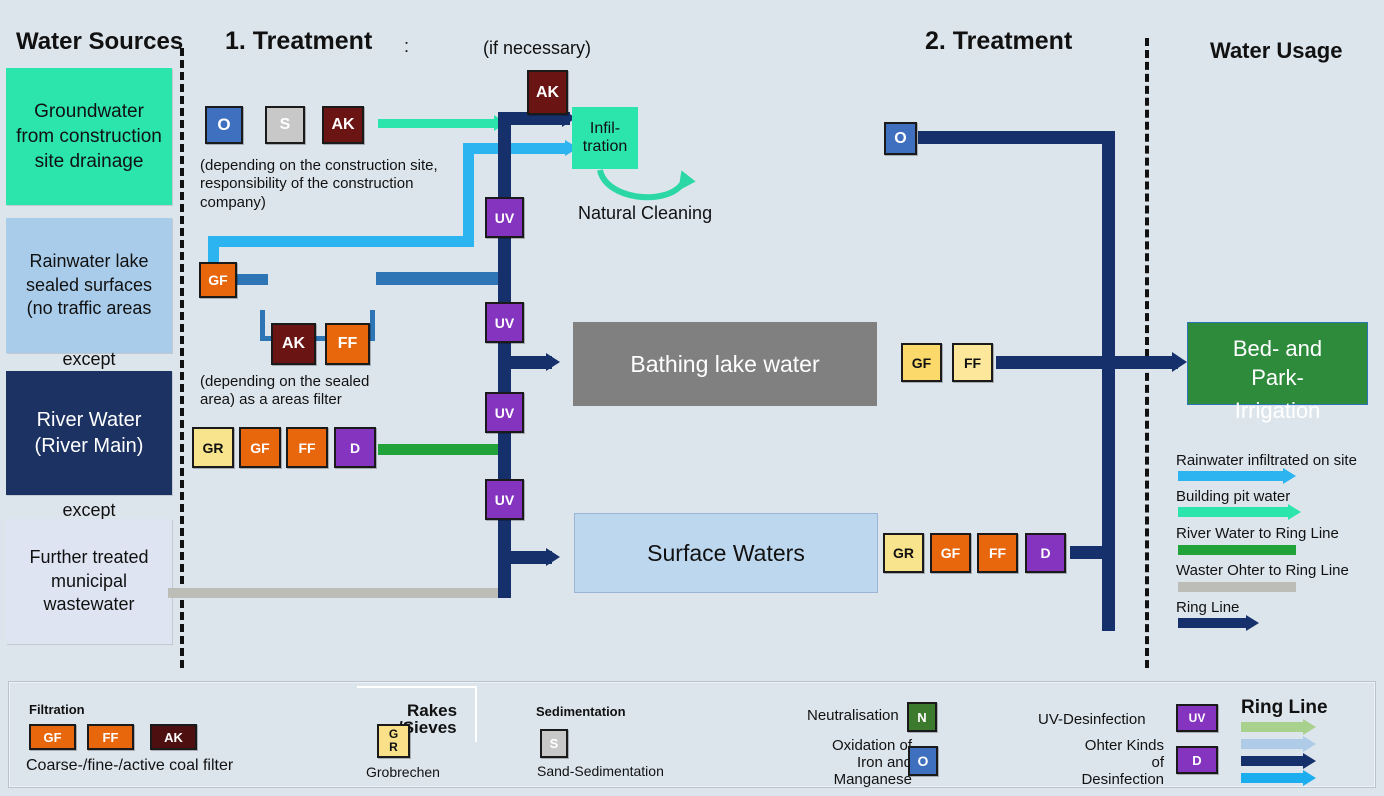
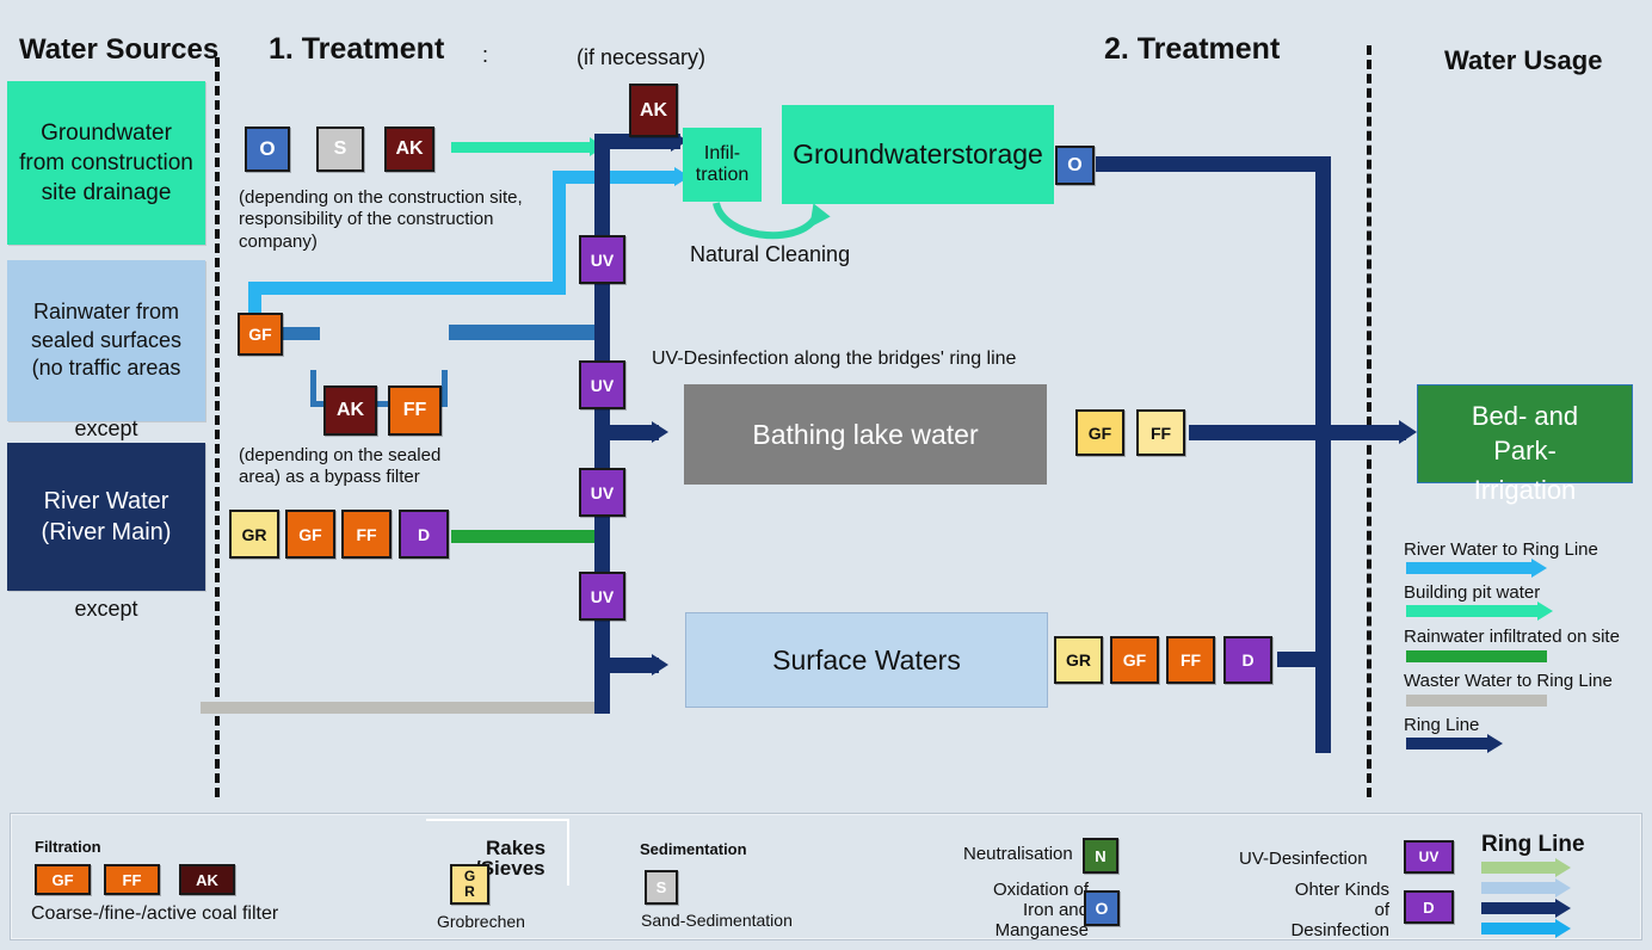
  Water Sources
  1. Treatment
  :
  (if necessary)
  2. Treatment
  Water Usage
  Groundwater from construction site drainage
- Rainwater lake sealed surfaces (no traffic areas
+ Rainwater from sealed surfaces (no traffic areas
  except
  River Water (River Main)
  except
- Further treated municipal wastewater
  O
  S
  AK
  (depending on the construction site, responsibility of the construction company)
  AK
  GF
  AK
  FF
- (depending on the sealed area) as a areas filter
+ (depending on the sealed area) as a bypass filter
  GR
  GF
  FF
  D
  UV
  UV
  UV
  UV
  Infil-
  tration
  Natural Cleaning
+ Groundwaterstorage
  O
+ UV-Desinfection along the bridges' ring line
  Bathing lake water
  Surface Waters
  GF
  FF
  GR
  GF
  FF
  D
  Bed- and
  Park-
  Irrigation
- Rainwater infiltrated on site
+ River Water to Ring Line
  Building pit water
- River Water to Ring Line
+ Rainwater infiltrated on site
- Waster Ohter to Ring Line
+ Waster Water to Ring Line
  Ring Line
  Filtration
  GF
  FF
  AK
  Coarse-/fine-/active coal filter
  Rakes
  ieves
  G
  R
  Grobrechen
  Sedimentation
  S
  Sand-Sedimentation
  Neutralisation
  N
  Oxidation o
  Iron an
  Manganese
  O
  UV-Desinfection
  UV
  Ohter Kinds
  of
  Desinfection
  D
  Ring Line
